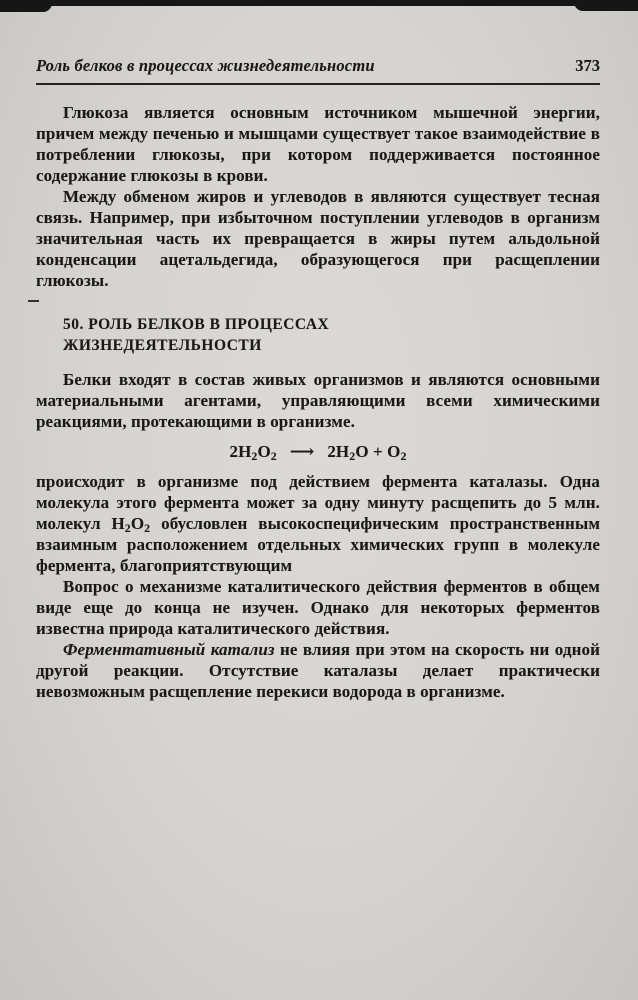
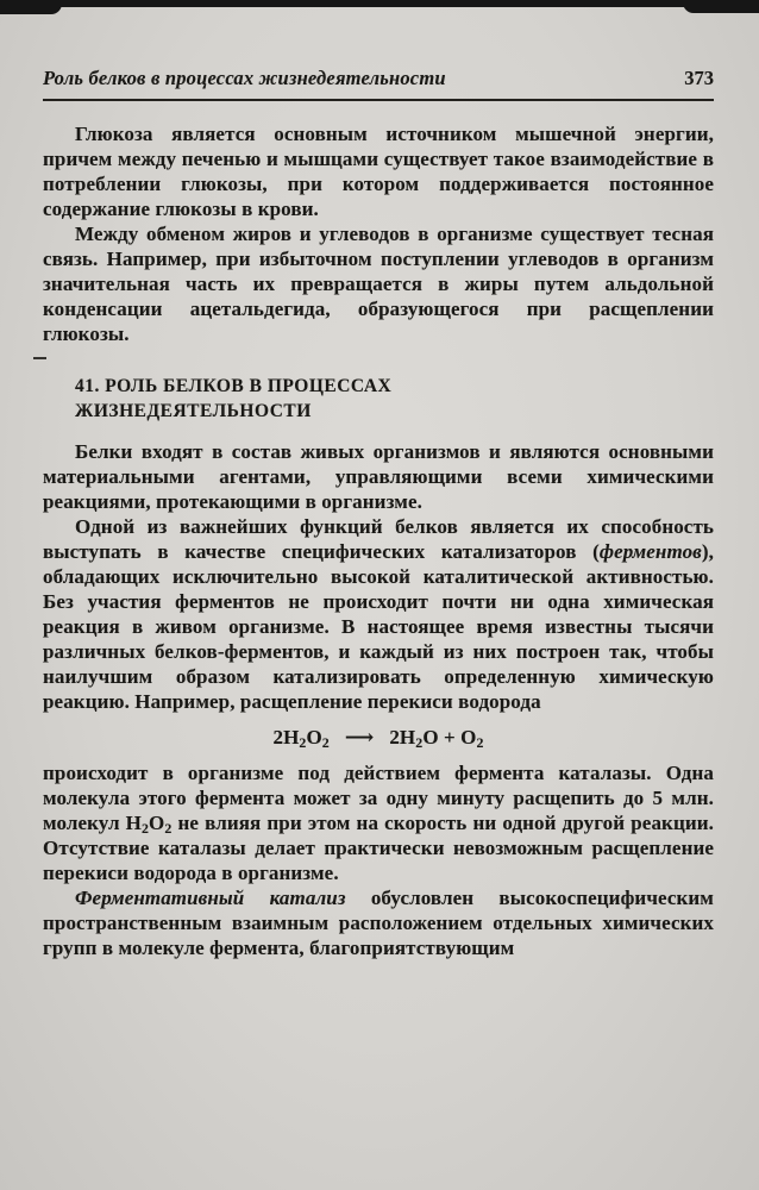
  Роль белков в процессах жизнедеятельности
  373
  Глюкоза является основным источником мышечной энергии, причем между печенью и мышцами существует такое взаимодействие в потреблении глюкозы, при котором поддерживается постоянное содержание глюкозы в крови.
- Между обменом жиров и углеводов в являются существует тесная связь. Например, при избыточном поступлении углеводов в организм значительная часть их превращается в жиры путем альдольной конденсации ацетальдегида, образующегося при расщеплении глюкозы.
+ Между обменом жиров и углеводов в организме существует тесная связь. Например, при избыточном поступлении углеводов в организм значительная часть их превращается в жиры путем альдольной конденсации ацетальдегида, образующегося при расщеплении глюкозы.
- 50. РОЛЬ БЕЛКОВ В ПРОЦЕССАХ
+ 41. РОЛЬ БЕЛКОВ В ПРОЦЕССАХ
  ЖИЗНЕДЕЯТЕЛЬНОСТИ
  Белки входят в состав живых организмов и являются основными материальными агентами, управляющими всеми химическими реакциями, протекающими в организме.
+ Одной из важнейших функций белков является их способность выступать в качестве специфических катализаторов (ферментов), обладающих исключительно высокой каталитической активностью. Без участия ферментов не происходит почти ни одна химическая реакция в живом организме. В настоящее время известны тысячи различных белков-ферментов, и каждый из них построен так, чтобы наилучшим образом катализировать определенную химическую реакцию. Например, расщепление перекиси водорода
  2H2O2 ⟶ 2H2O + O2
- происходит в организме под действием фермента каталазы. Одна молекула этого фермента может за одну минуту расщепить до 5 млн. молекул H2O2 обусловлен высокоспецифическим пространственным взаимным расположением отдельных химических групп в молекуле фермента, благоприятствующим
+ происходит в организме под действием фермента каталазы. Одна молекула этого фермента может за одну минуту расщепить до 5 млн. молекул H2O2 не влияя при этом на скорость ни одной другой реакции. Отсутствие каталазы делает практически невозможным расщепление перекиси водорода в организме.
- Вопрос о механизме каталитического действия ферментов в общем виде еще до конца не изучен. Однако для некоторых ферментов известна природа каталитического действия.
- Ферментативный катализ не влияя при этом на скорость ни одной другой реакции. Отсутствие каталазы делает практически невозможным расщепление перекиси водорода в организме.
+ Ферментативный катализ обусловлен высокоспецифическим пространственным взаимным расположением отдельных химических групп в молекуле фермента, благоприятствующим
